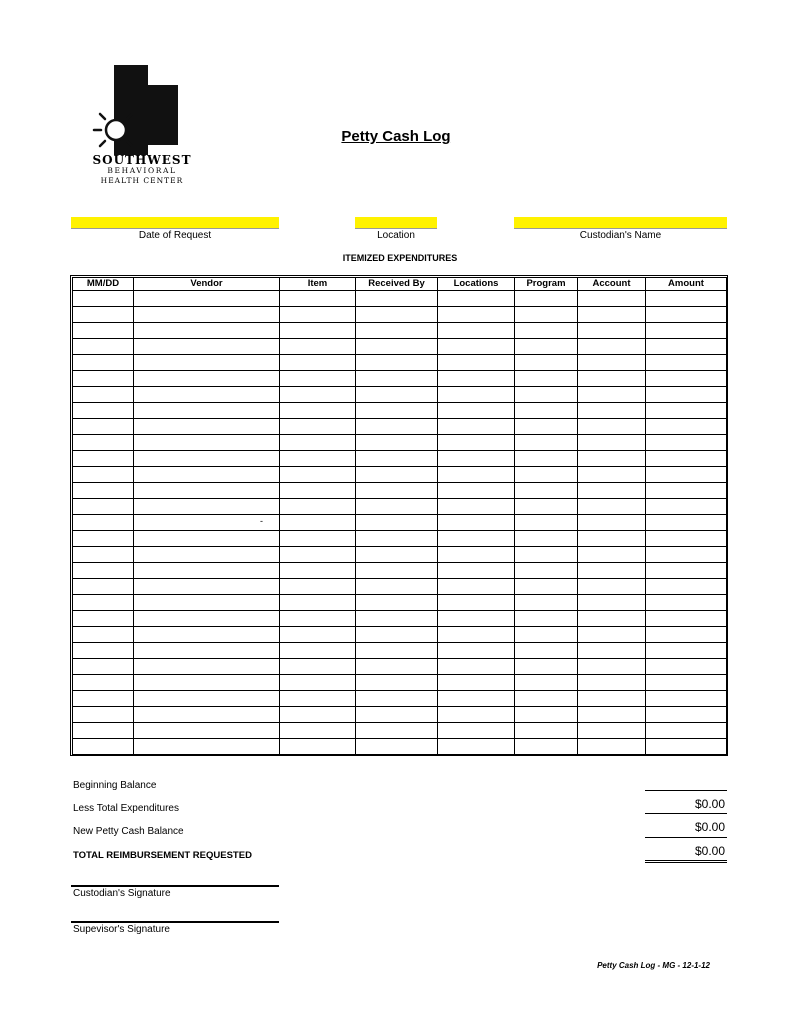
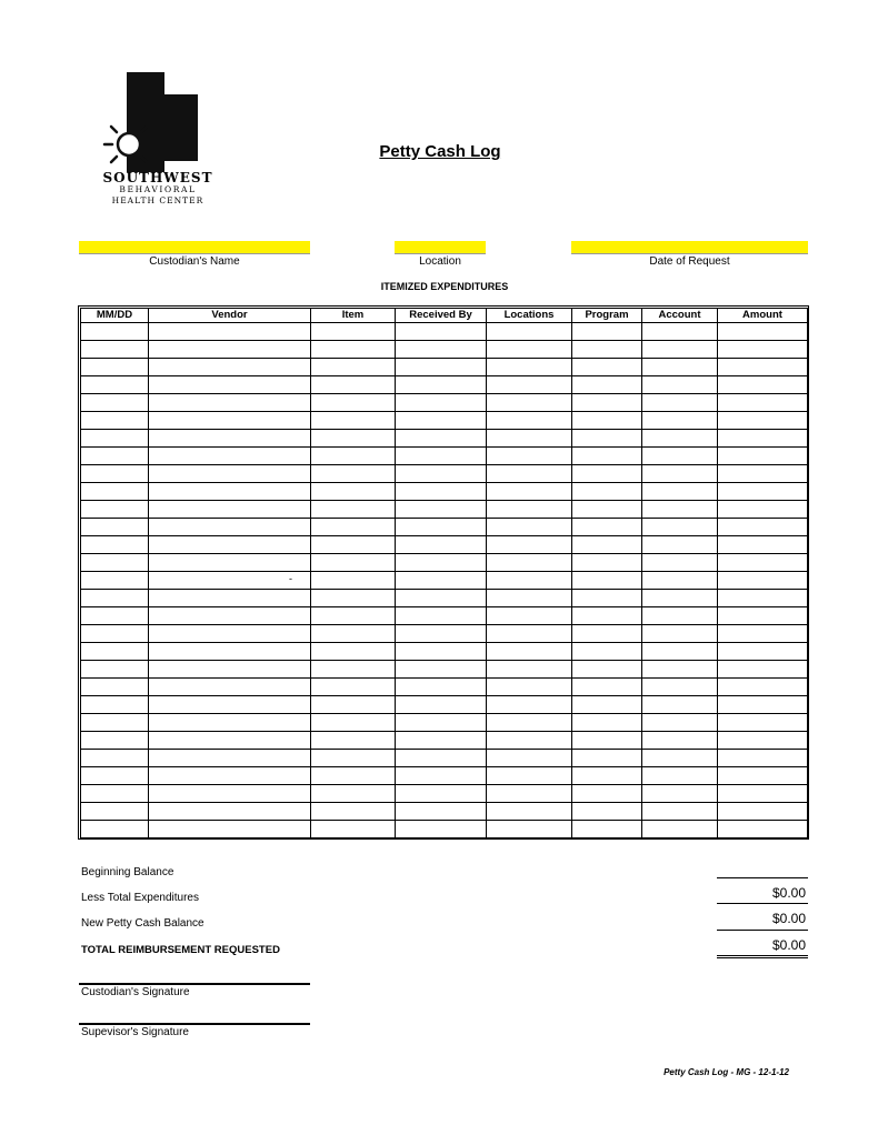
  SOUTHWEST
  BEHAVIORAL
  HEALTH CENTER
  Petty Cash Log
- Date of Request
+ Custodian's Name
  Location
- Custodian's Name
+ Date of Request
  ITEMIZED EXPENDITURES
  MM/DD	Vendor	Item	Received By	Locations	Program	Account	Amount
  	-
  Beginning Balance
  Less Total Expenditures
  $0.00
  New Petty Cash Balance
  $0.00
  TOTAL REIMBURSEMENT REQUESTED
  $0.00
  Custodian's Signature
  Supevisor's Signature
  Petty Cash Log - MG - 12-1-12
